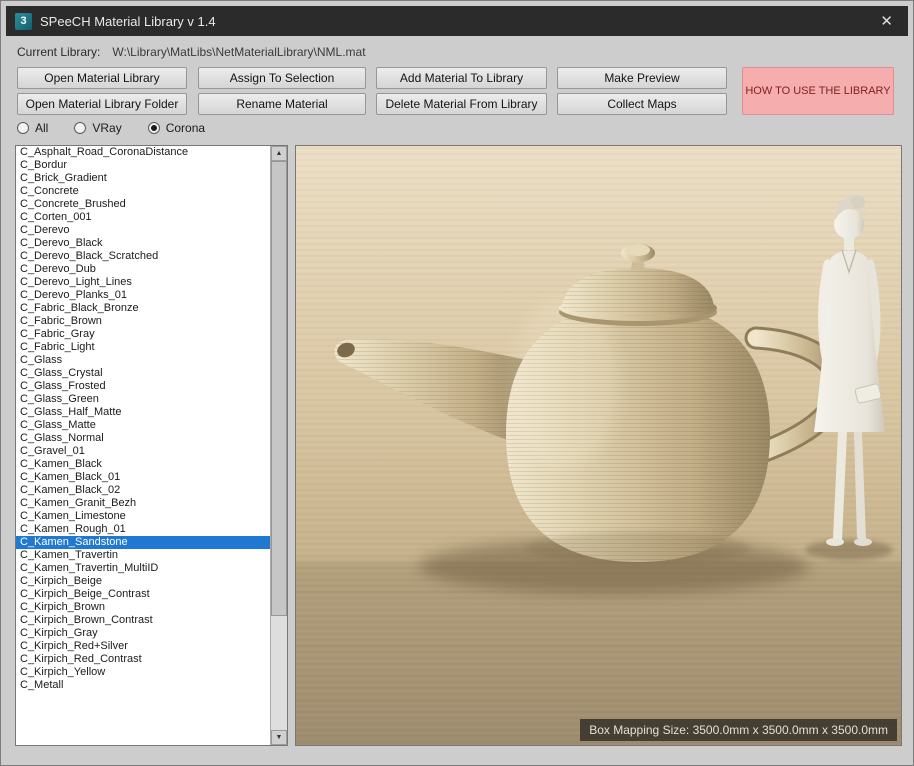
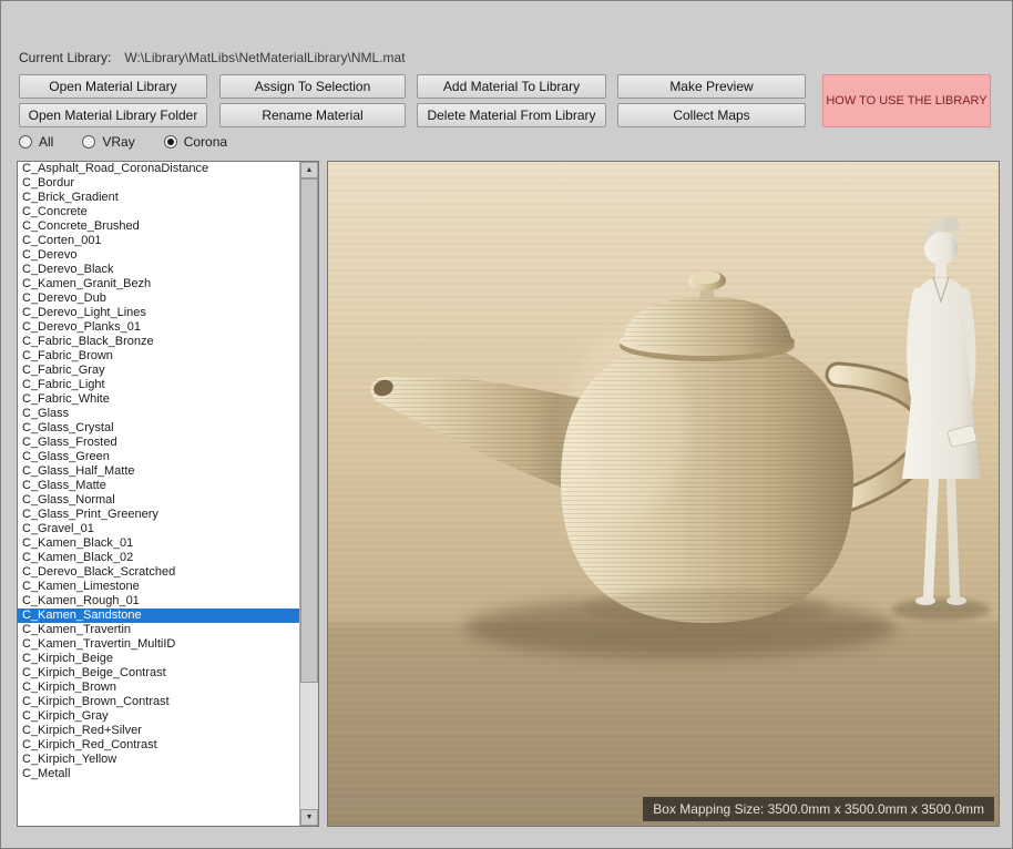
- 3
- SPeeCH Material Library v 1.4
- ✕
  Current Library:
  W:\Library\MatLibs\NetMaterialLibrary\NML.mat
  Open Material Library
  Assign To Selection
  Add Material To Library
  Make Preview
  Open Material Library Folder
  Rename Material
  Delete Material From Library
  Collect Maps
  HOW TO USE THE LIBRARY
  All
  VRay
  Corona
  C_Asphalt_Road_CoronaDistance
  C_Bordur
  C_Brick_Gradient
  C_Concrete
  C_Concrete_Brushed
  C_Corten_001
  C_Derevo
  C_Derevo_Black
- C_Derevo_Black_Scratched
+ C_Kamen_Granit_Bezh
  C_Derevo_Dub
  C_Derevo_Light_Lines
  C_Derevo_Planks_01
  C_Fabric_Black_Bronze
  C_Fabric_Brown
  C_Fabric_Gray
  C_Fabric_Light
+ C_Fabric_White
  C_Glass
  C_Glass_Crystal
  C_Glass_Frosted
  C_Glass_Green
  C_Glass_Half_Matte
  C_Glass_Matte
  C_Glass_Normal
+ C_Glass_Print_Greenery
  C_Gravel_01
- C_Kamen_Black
  C_Kamen_Black_01
  C_Kamen_Black_02
- C_Kamen_Granit_Bezh
+ C_Derevo_Black_Scratched
  C_Kamen_Limestone
  C_Kamen_Rough_01
  C_Kamen_Sandstone
  C_Kamen_Travertin
  C_Kamen_Travertin_MultiID
  C_Kirpich_Beige
  C_Kirpich_Beige_Contrast
  C_Kirpich_Brown
  C_Kirpich_Brown_Contrast
  C_Kirpich_Gray
  C_Kirpich_Red+Silver
  C_Kirpich_Red_Contrast
  C_Kirpich_Yellow
  C_Metall
  Box Mapping Size: 3500.0mm x 3500.0mm x 3500.0mm
